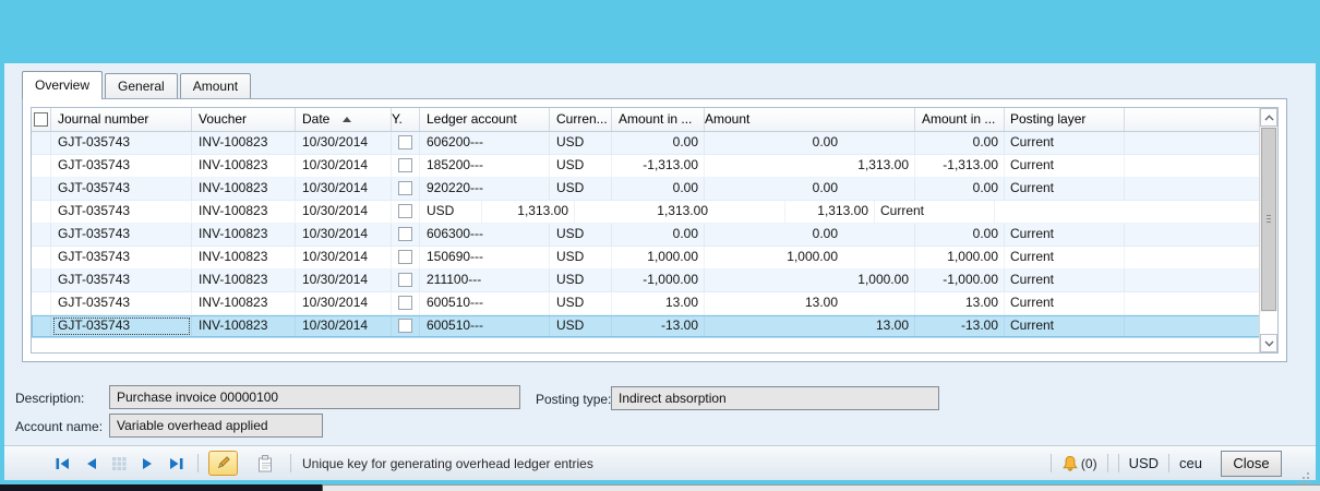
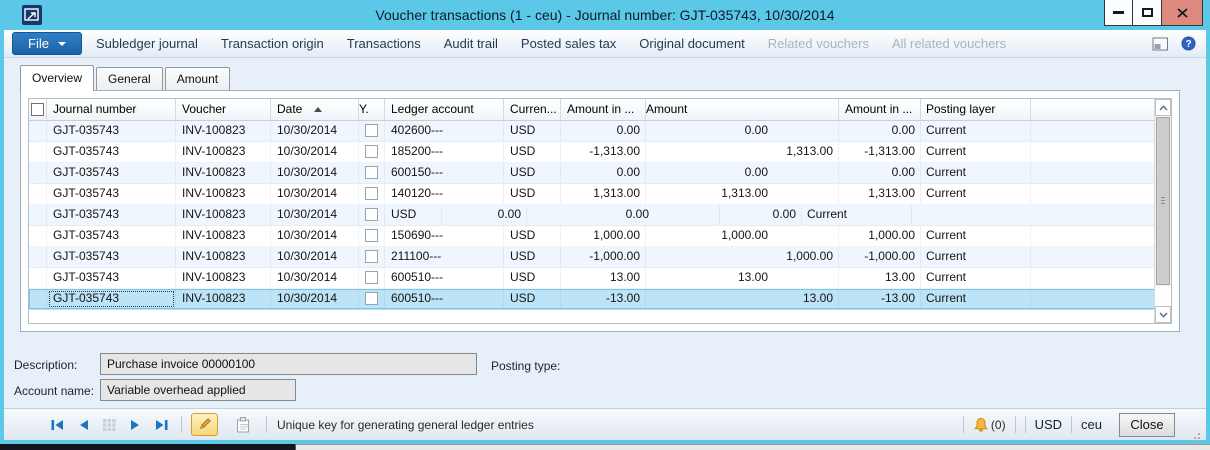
+ Voucher transactions (1 - ceu) - Journal number: GJT-035743, 10/30/2014
+ File
+ Subledger journal
+ Transaction origin
+ Transactions
+ Audit trail
+ Posted sales tax
+ Original document
+ Related vouchers
+ All related vouchers
+ ?
  Overview
  General
  Amount
  Journal number
  Voucher
  Date
  Y.
  Ledger account
  Curren...
  Amount in ...
  Amount
  Amount in ...
  Posting layer
  GJT-035743
  INV-100823
  10/30/2014
- 606200---
+ 402600---
  USD
  0.00
  0.00
  0.00
  Current
  GJT-035743
  INV-100823
  10/30/2014
  185200---
  USD
  -1,313.00
  1,313.00
  -1,313.00
  Current
  GJT-035743
  INV-100823
  10/30/2014
- 920220---
+ 600150---
  USD
  0.00
  0.00
  0.00
  Current
  GJT-035743
  INV-100823
  10/30/2014
+ 140120---
  USD
  1,313.00
  1,313.00
  1,313.00
  Current
  GJT-035743
  INV-100823
  10/30/2014
- 606300---
  USD
  0.00
  0.00
  0.00
  Current
  GJT-035743
  INV-100823
  10/30/2014
  150690---
  USD
  1,000.00
  1,000.00
  1,000.00
  Current
  GJT-035743
  INV-100823
  10/30/2014
  211100---
  USD
  -1,000.00
  1,000.00
  -1,000.00
  Current
  GJT-035743
  INV-100823
  10/30/2014
  600510---
  USD
  13.00
  13.00
  13.00
  Current
  GJT-035743
  INV-100823
  10/30/2014
  600510---
  USD
  -13.00
  13.00
  -13.00
  Current
  Description:
  Purchase invoice 00000100
  Posting type:
- Indirect absorption
  Account name:
  Variable overhead applied
- Unique key for generating overhead ledger entries
+ Unique key for generating general ledger entries
  (0)
  USD
  ceu
  Close
